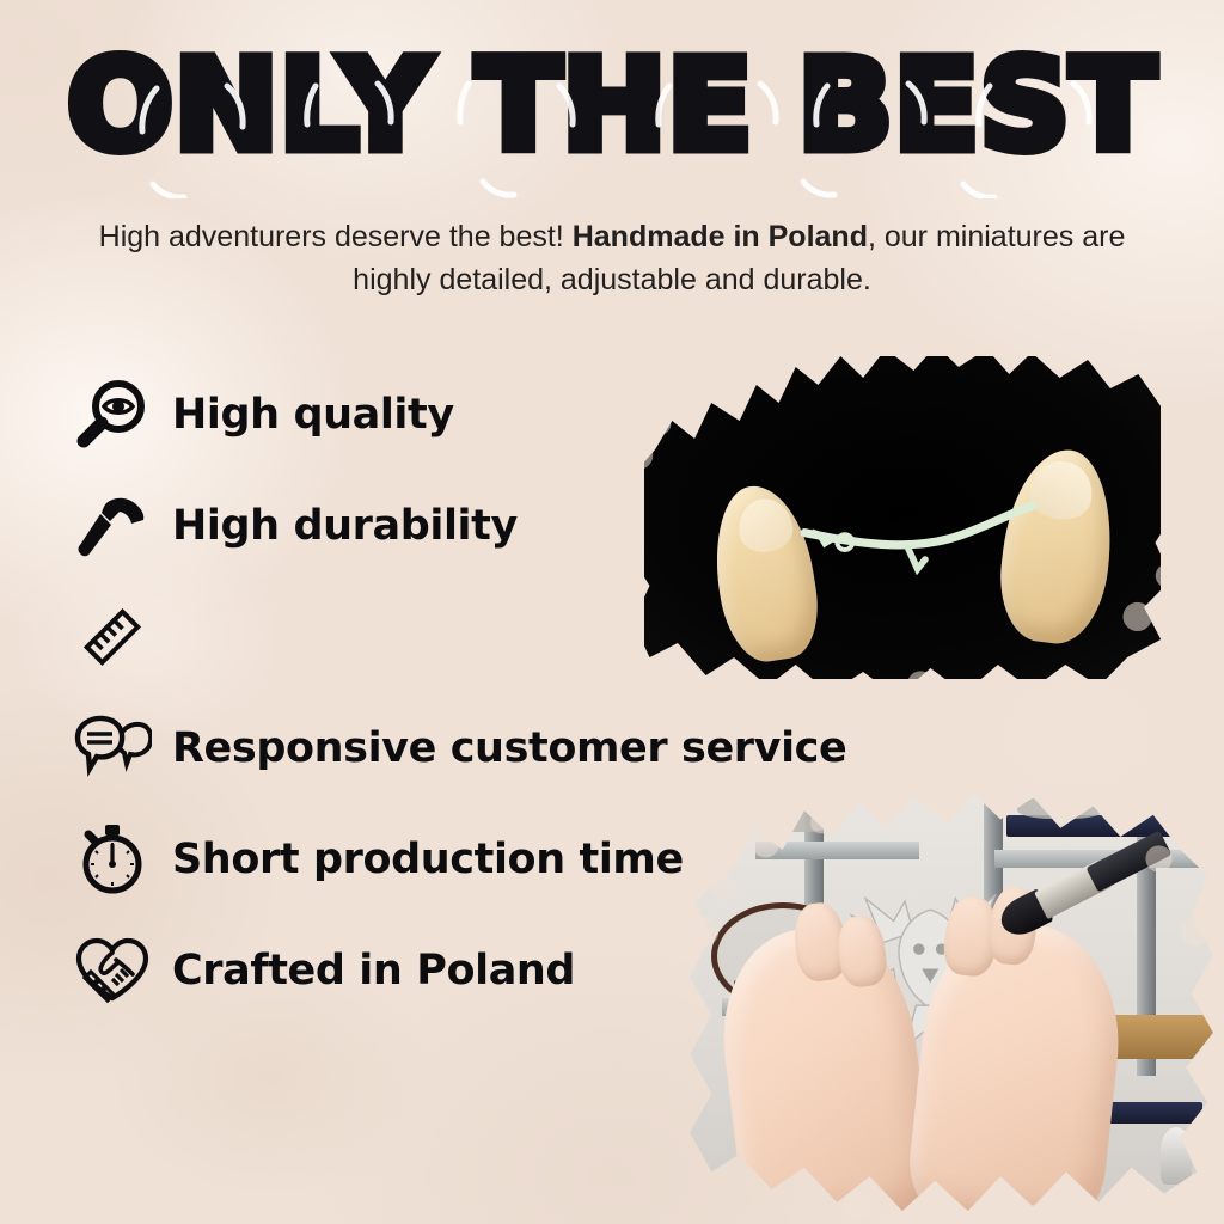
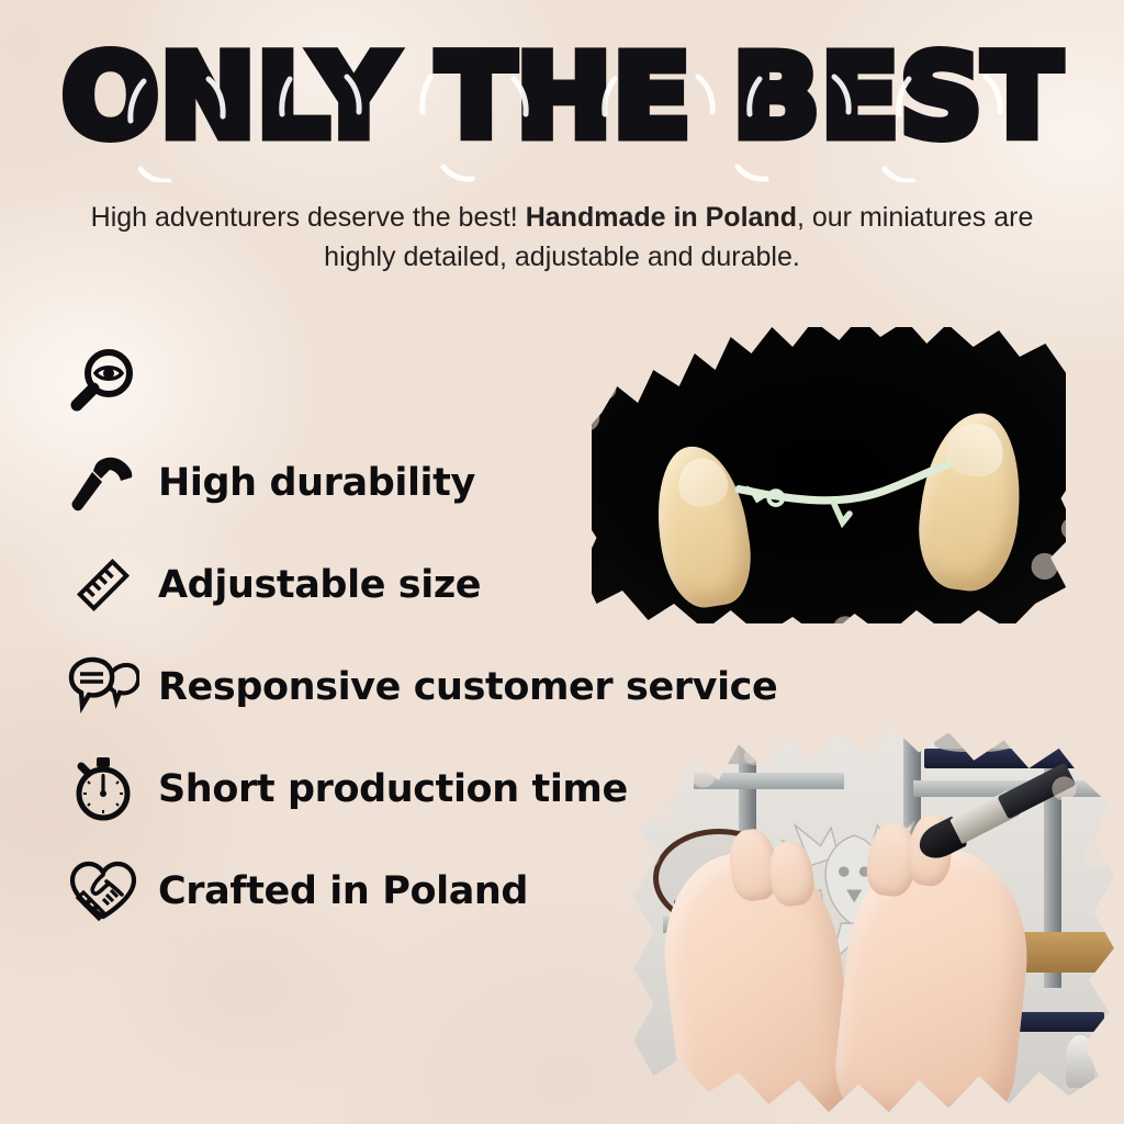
  ONY THE BEST
  High adventurers deserve the best! Handmade in Poland, our miniatures are highly detailed, adjustable and durable.
- High quality
  High durability
+ Adjustable size
  Responsive customer service
  Short production time
  Crafted in Poland
